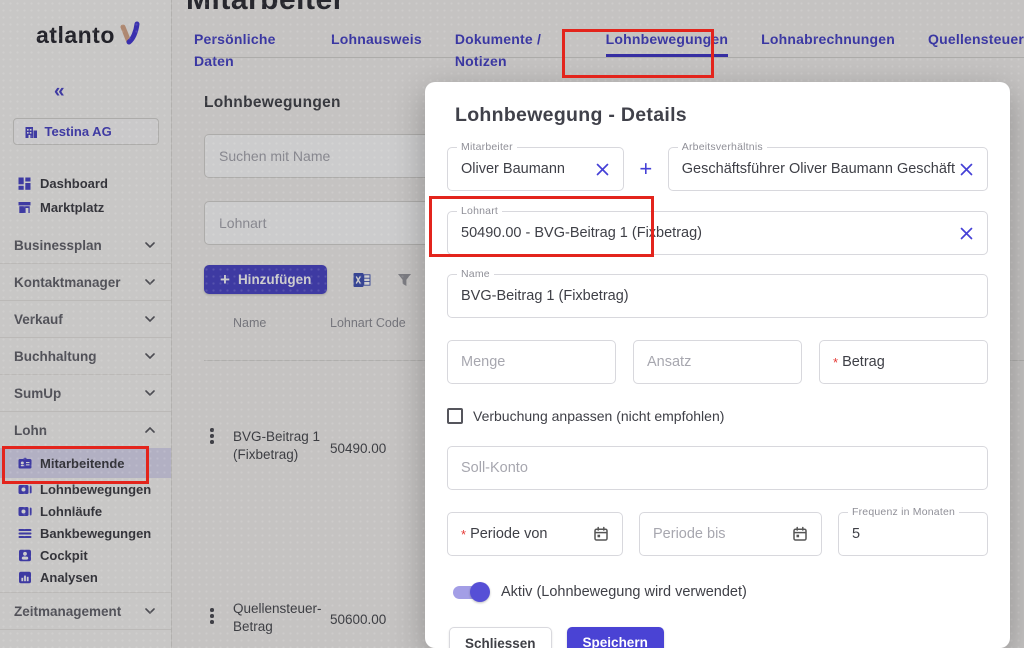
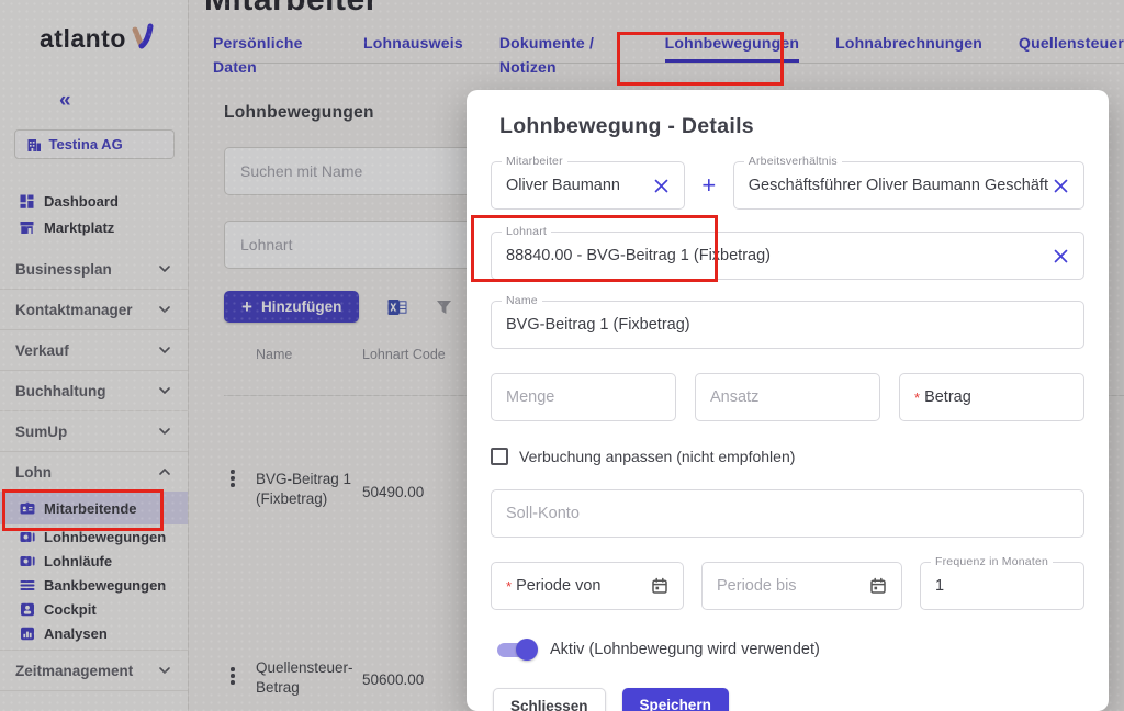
  Lohnbewegung - Details
  Mitarbeiter
  Oliver Baumann
  +
  Arbeitsverhältnis
  Geschäftsführer Oliver Baumann Geschäft
  Lohnart
- 50490.00 - BVG-Beitrag 1 (Fixbetrag)
+ 88840.00 - BVG-Beitrag 1 (Fixbetrag)
  Name
  BVG-Beitrag 1 (Fixbetrag)
  Menge
  Ansatz
  *
  Betrag
  Verbuchung anpassen (nicht empfohlen)
  Soll-Konto
  *
  Periode von
  Periode bis
  Frequenz in Monaten
- 5
+ 1
  Aktiv (Lohnbewegung wird verwendet)
  Schliessen
  Speichern
